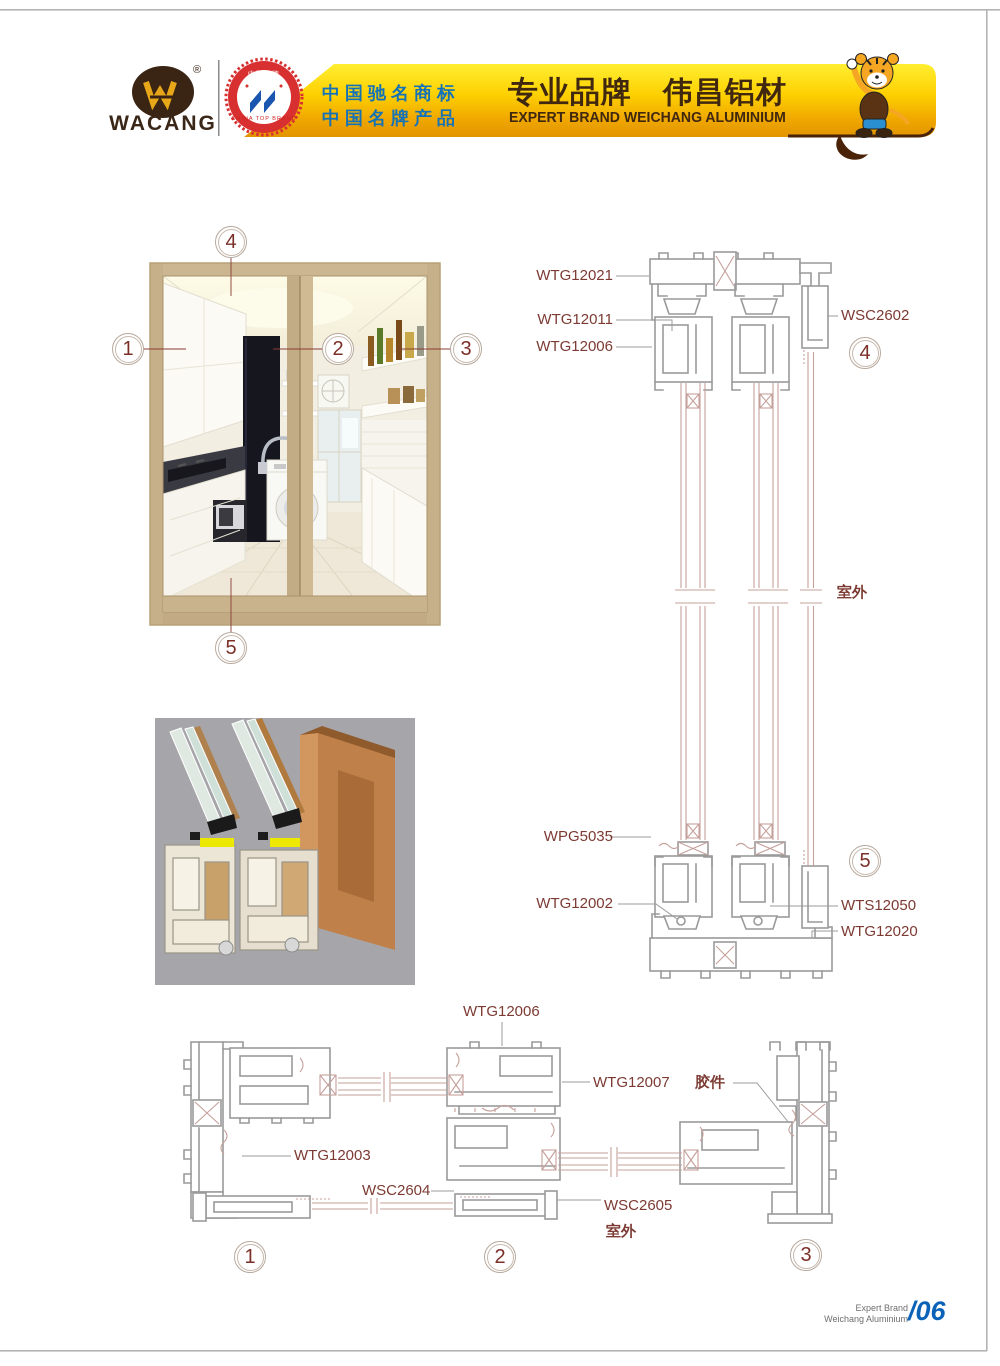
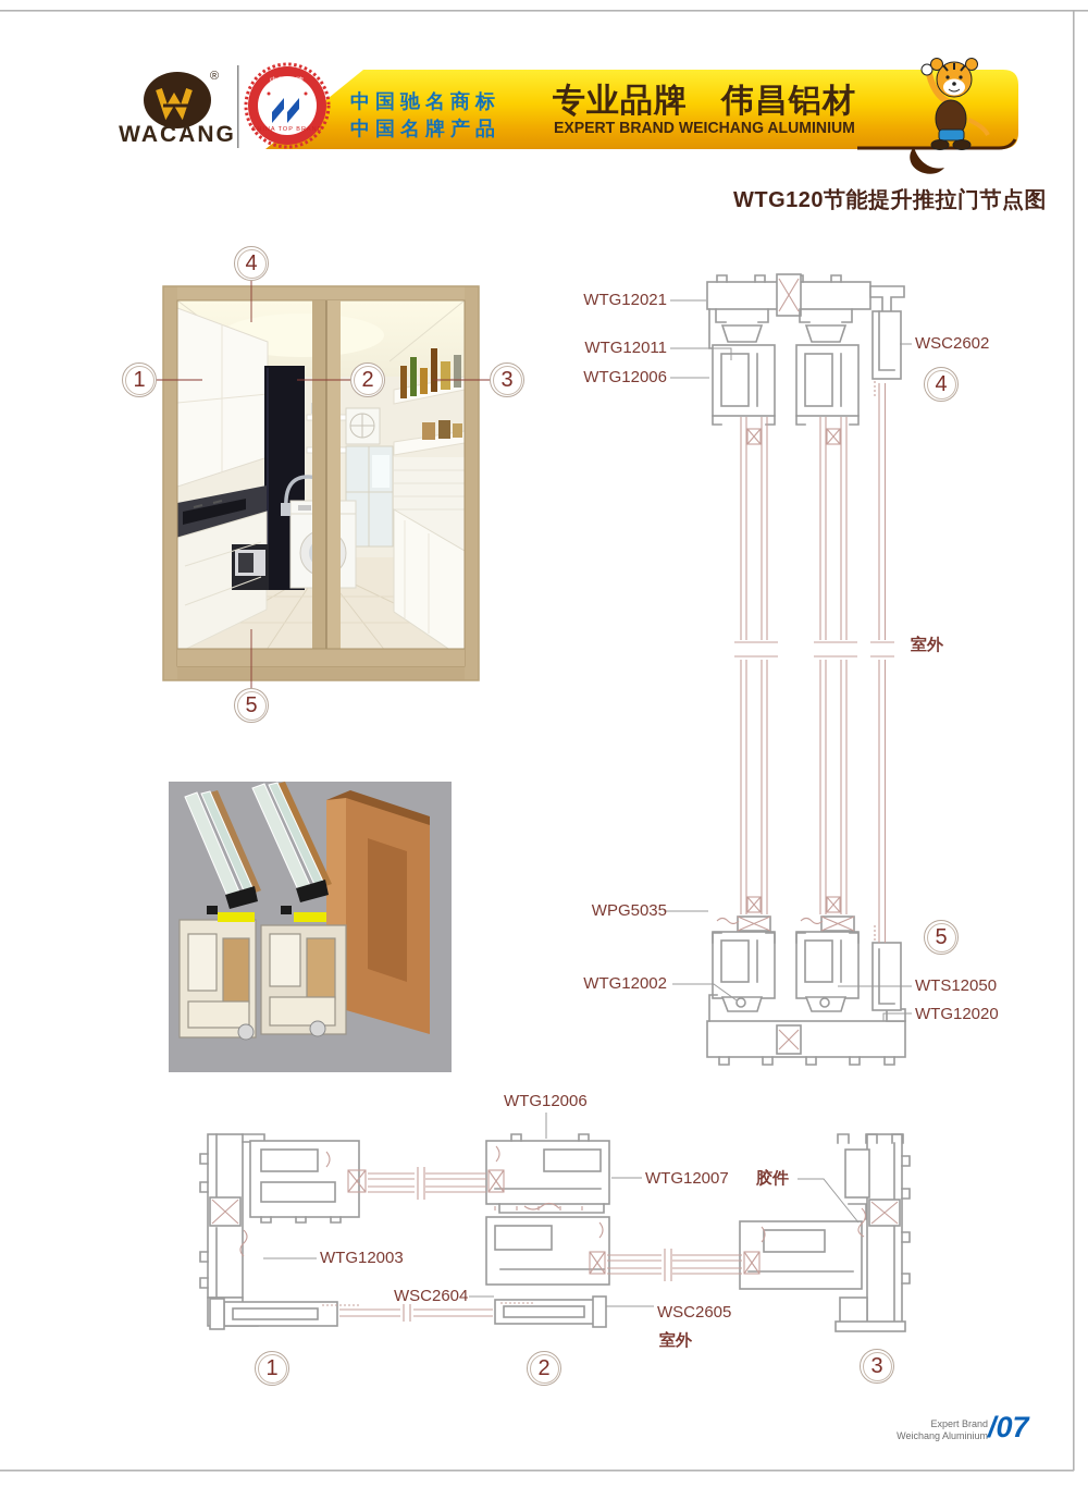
  WACANG
  ®
  中国驰名商标
  中国名牌产品
  专业品牌 伟昌铝材
  EXPERT BRAND WEICHANG ALUMINIUM
+ WTG120节能提升推拉门节点图
  1
  2
  3
  4
  5
  WTG12021
  WTG12011
  WTG12006
  WSC2602
  4
  室外
  WPG5035
  WTG12002
  WTS12050
  WTG12020
  5
  WTG12006
  WTG12007
  胶件
  WTG12003
  WSC2604
  WSC2605
  室外
  1
  2
  3
  Expert Brand
  Weichang Aluminium
- /06
+ /07
